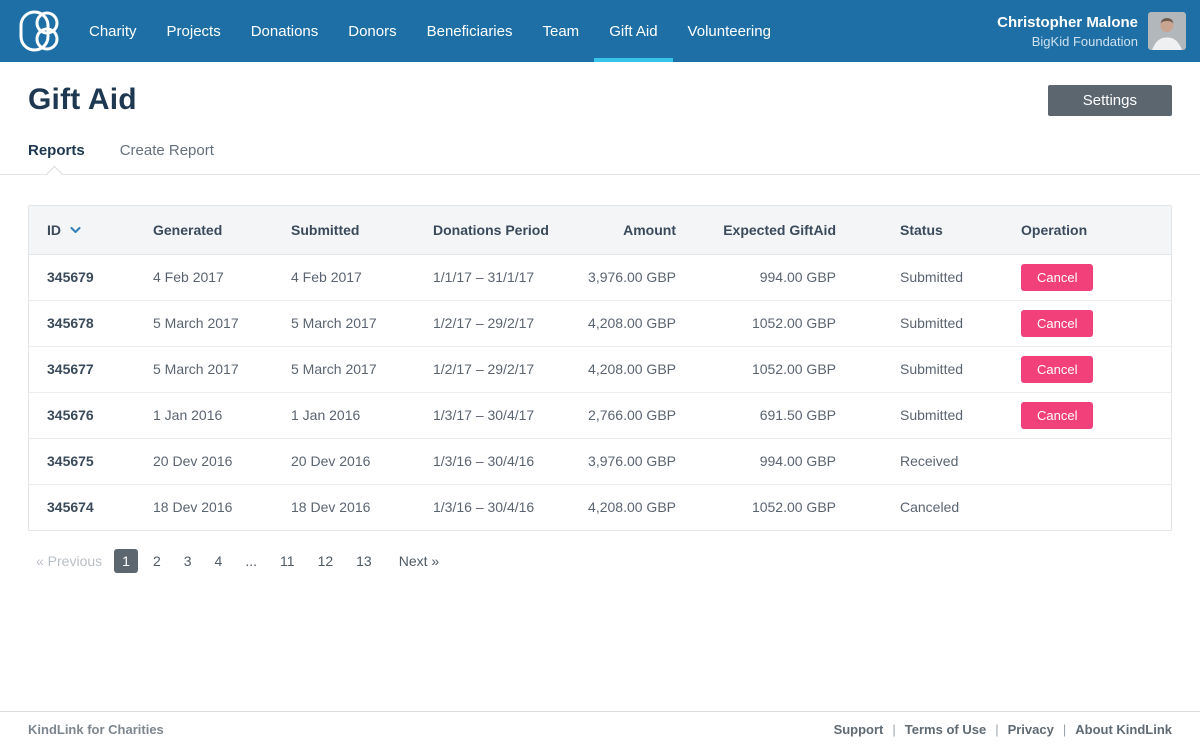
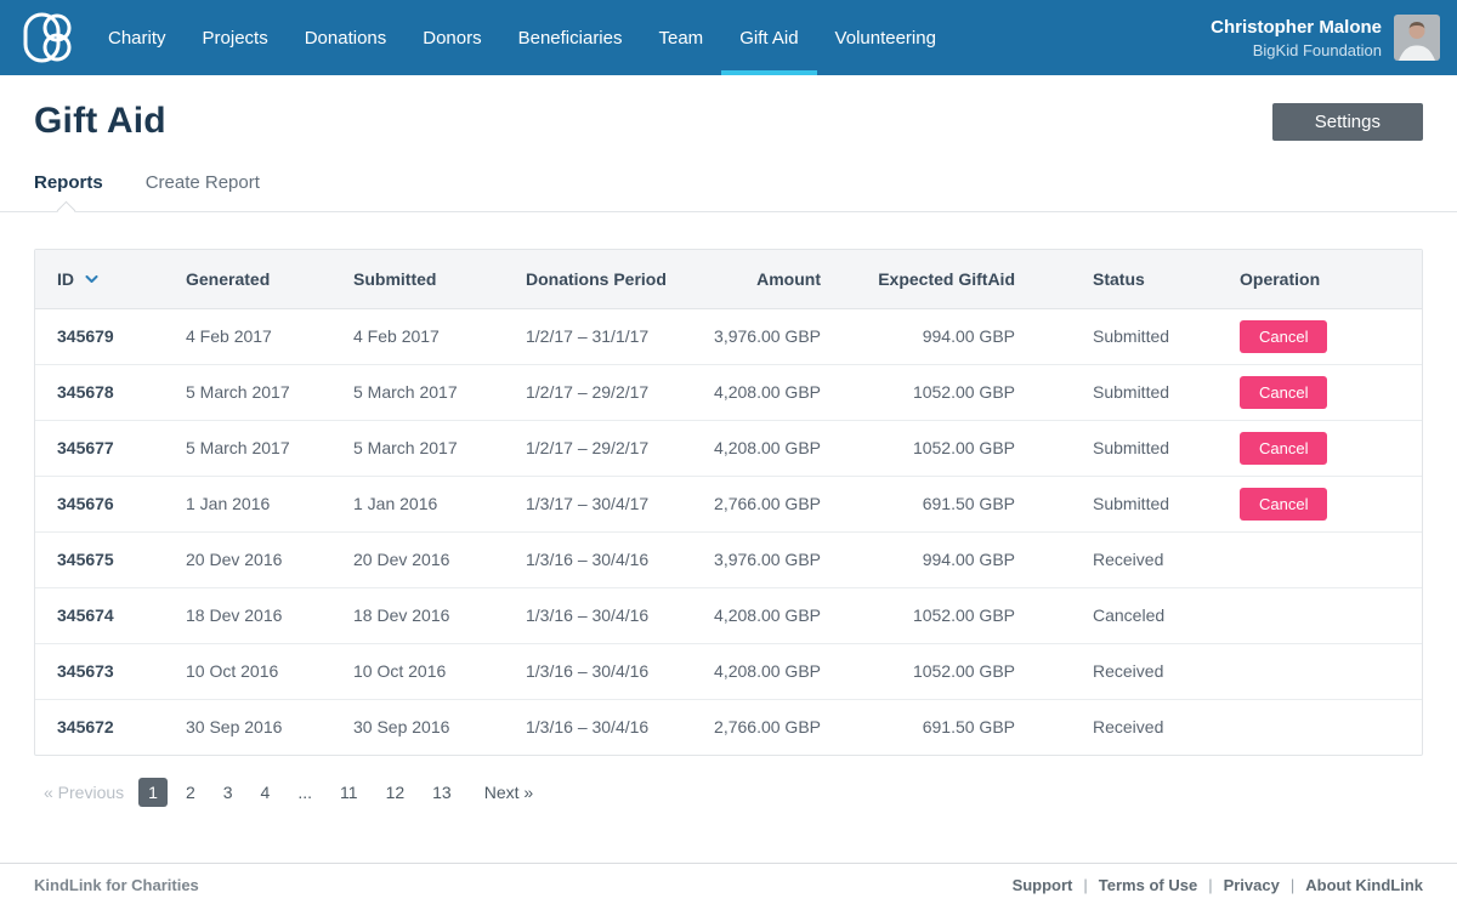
  Charity
  Projects
  Donations
  Donors
  Beneficiaries
  Team
  Gift Aid
  Volunteering
  Christopher Malone
  BigKid Foundation
  Gift Aid
  Settings
  Reports
  Create Report
  ID	Generated	Submitted	Donations Period	Amount	Expected GiftAid	Status	Operation
- 345679	4 Feb 2017	4 Feb 2017	1/1/17 – 31/1/17	3,976.00 GBP	994.00 GBP	Submitted	Cancel
+ 345679	4 Feb 2017	4 Feb 2017	1/2/17 – 31/1/17	3,976.00 GBP	994.00 GBP	Submitted	Cancel
  345678	5 March 2017	5 March 2017	1/2/17 – 29/2/17	4,208.00 GBP	1052.00 GBP	Submitted	Cancel
  345677	5 March 2017	5 March 2017	1/2/17 – 29/2/17	4,208.00 GBP	1052.00 GBP	Submitted	Cancel
  345676	1 Jan 2016	1 Jan 2016	1/3/17 – 30/4/17	2,766.00 GBP	691.50 GBP	Submitted	Cancel
  345675	20 Dev 2016	20 Dev 2016	1/3/16 – 30/4/16	3,976.00 GBP	994.00 GBP	Received
  345674	18 Dev 2016	18 Dev 2016	1/3/16 – 30/4/16	4,208.00 GBP	1052.00 GBP	Canceled
+ 345673	10 Oct 2016	10 Oct 2016	1/3/16 – 30/4/16	4,208.00 GBP	1052.00 GBP	Received
+ 345672	30 Sep 2016	30 Sep 2016	1/3/16 – 30/4/16	2,766.00 GBP	691.50 GBP	Received
  « Previous
  1
  2
  3
  4
  ...
  11
  12
  13
  Next »
  KindLink for Charities
  Support
  |
  Terms of Use
  |
  Privacy
  |
  About KindLink
